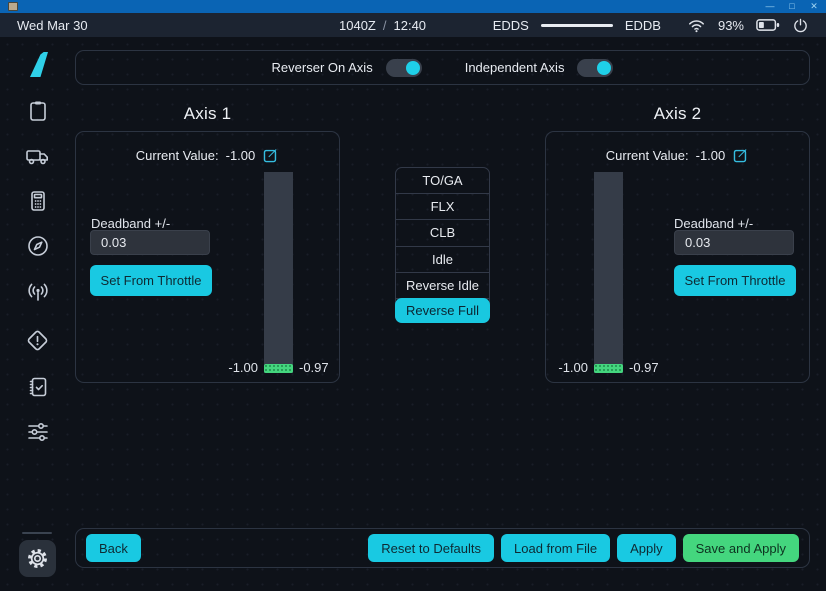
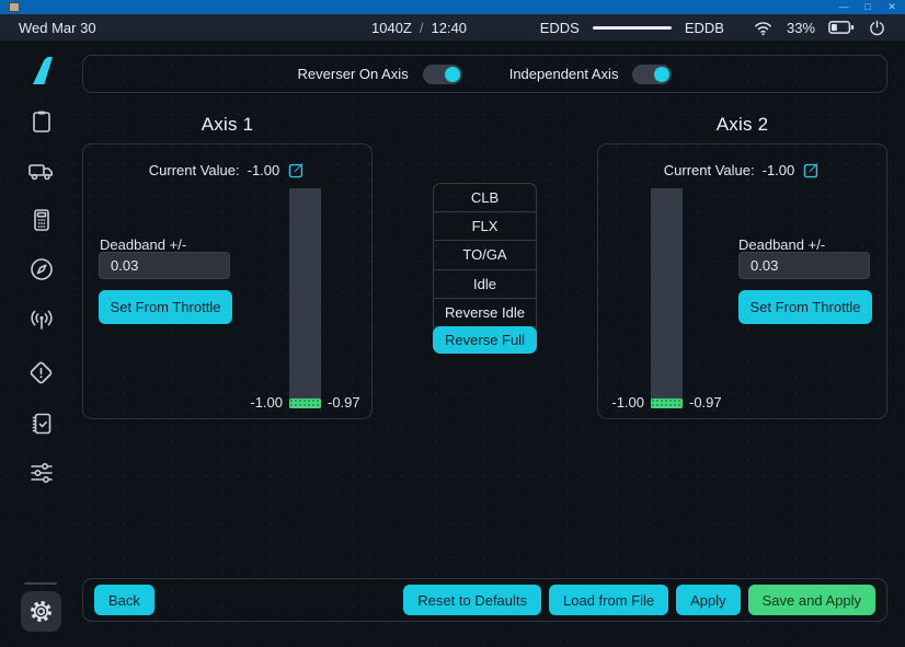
  —
  □
  ✕
  Wed Mar 30
  1040Z
  /
  12:40
  EDDS
  EDDB
- 93%
+ 33%
  Reverser On Axis
  Independent Axis
  Axis 1
  Axis 2
  Current Value:
  -1.00
  Deadband +/-
  0.03
  Set From Throttle
  -1.00
  -0.97
- TO/GA
+ CLB
  FLX
- CLB
+ TO/GA
  Idle
  Reverse Idle
  Reverse Full
  Current Value:
  -1.00
  -1.00
  -0.97
  Deadband +/-
  0.03
  Set From Throttle
  Back
  Reset to Defaults
  Load from File
  Apply
  Save and Apply
